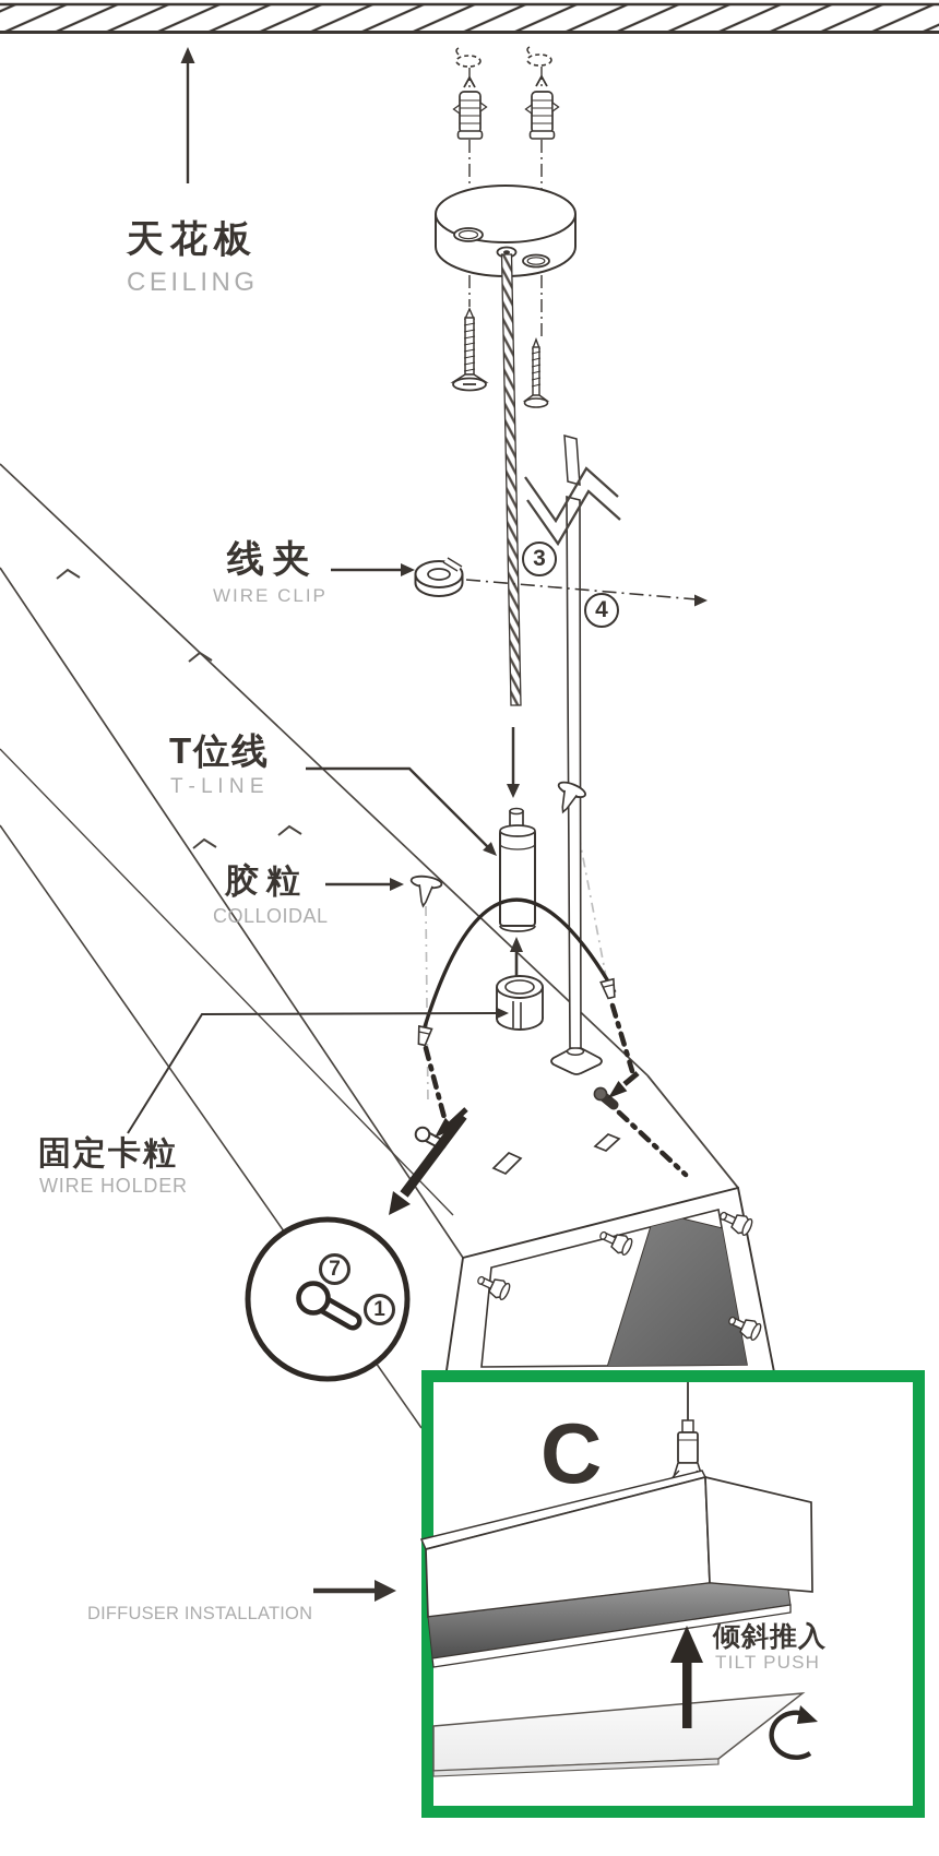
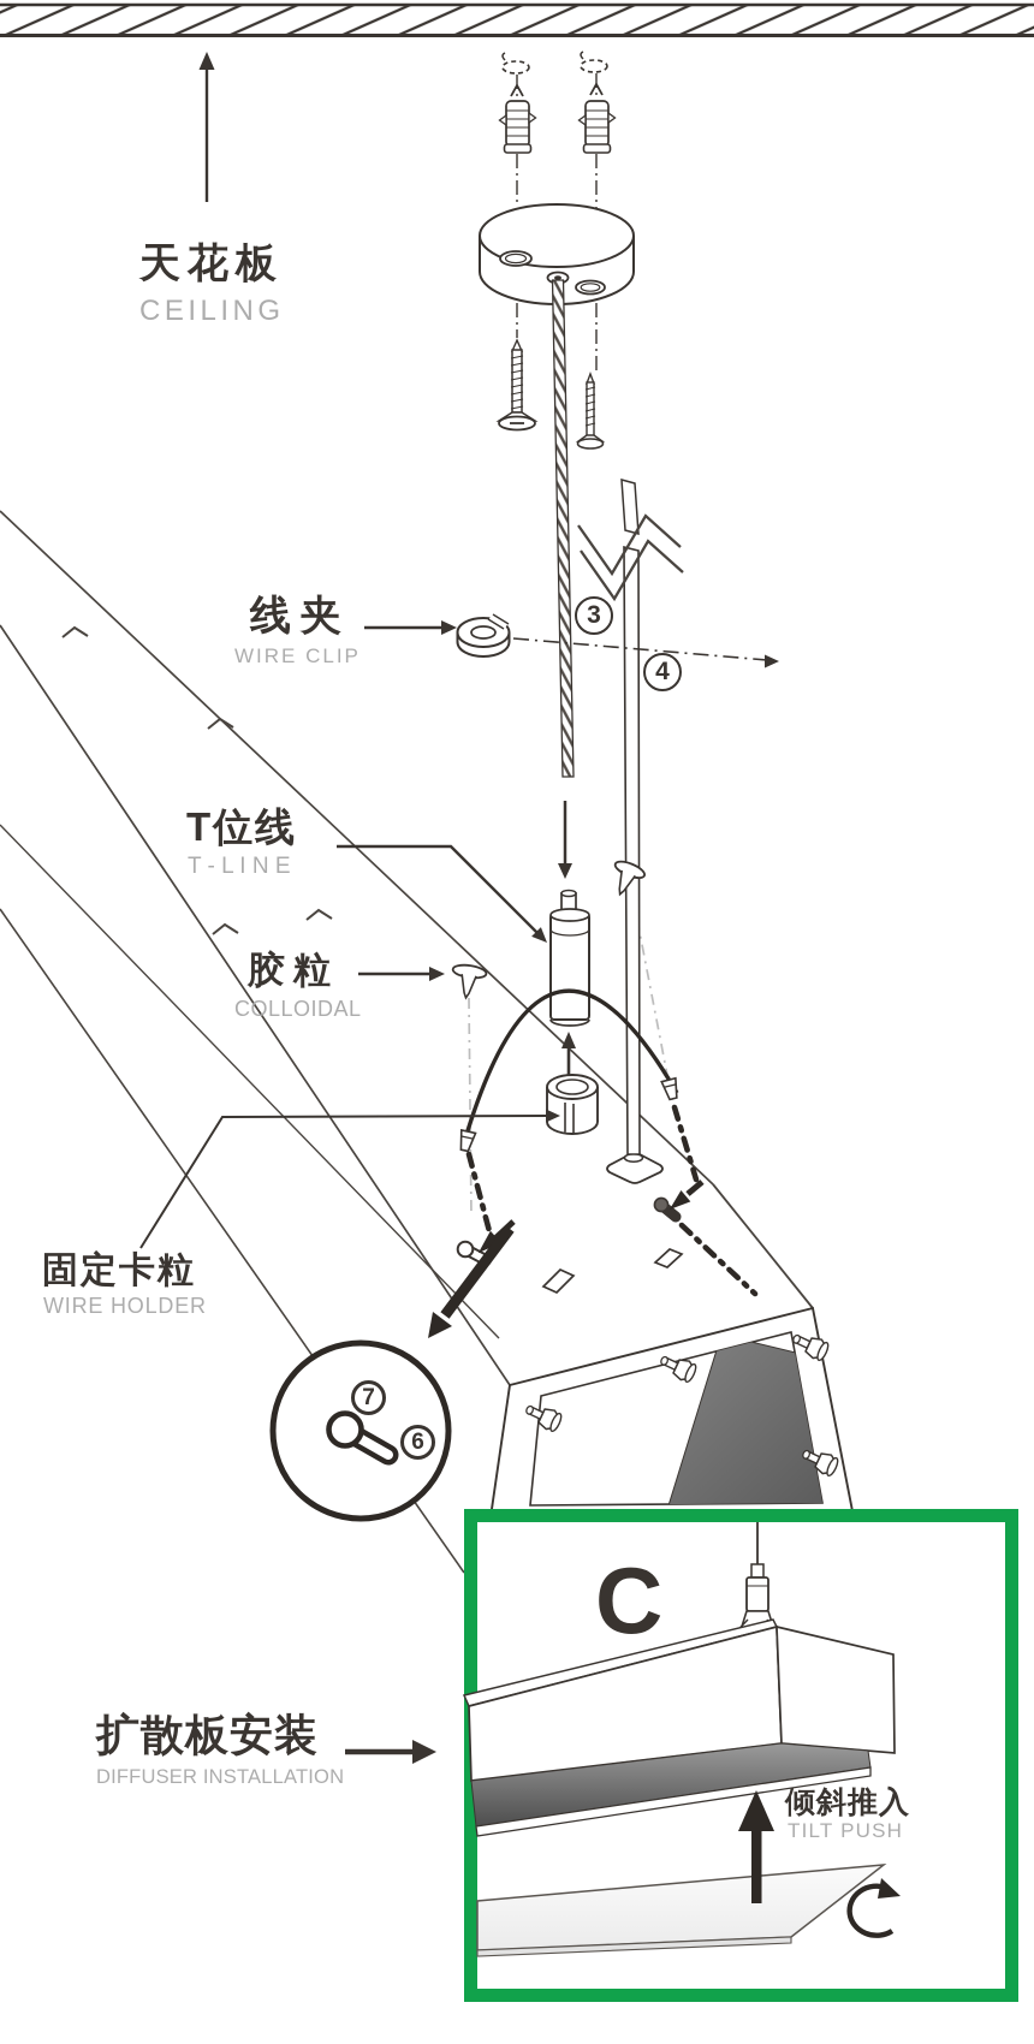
  天花板
  CEILING
  线夹
  WIRE CLIP
  T位线
  T - L I N E
  胶粒
  COLLOIDAL
  固定卡粒
  WIRE HOLDER
+ 扩散板安装
  DIFFUSER INSTALLATION
  C
  倾斜推入
  TILT PUSH
  3
  4
  7
- 1
+ 6
